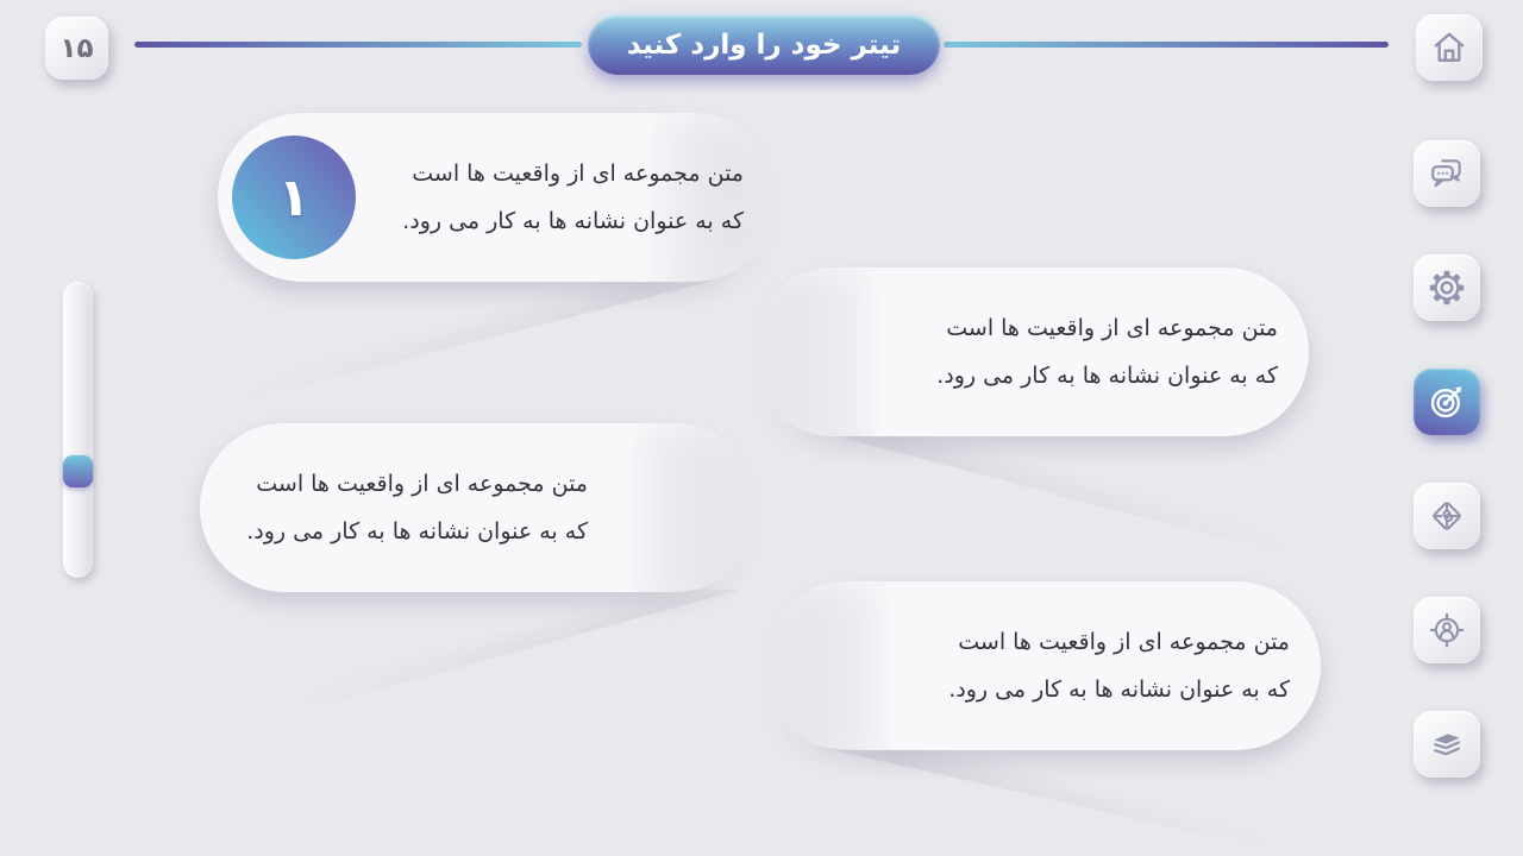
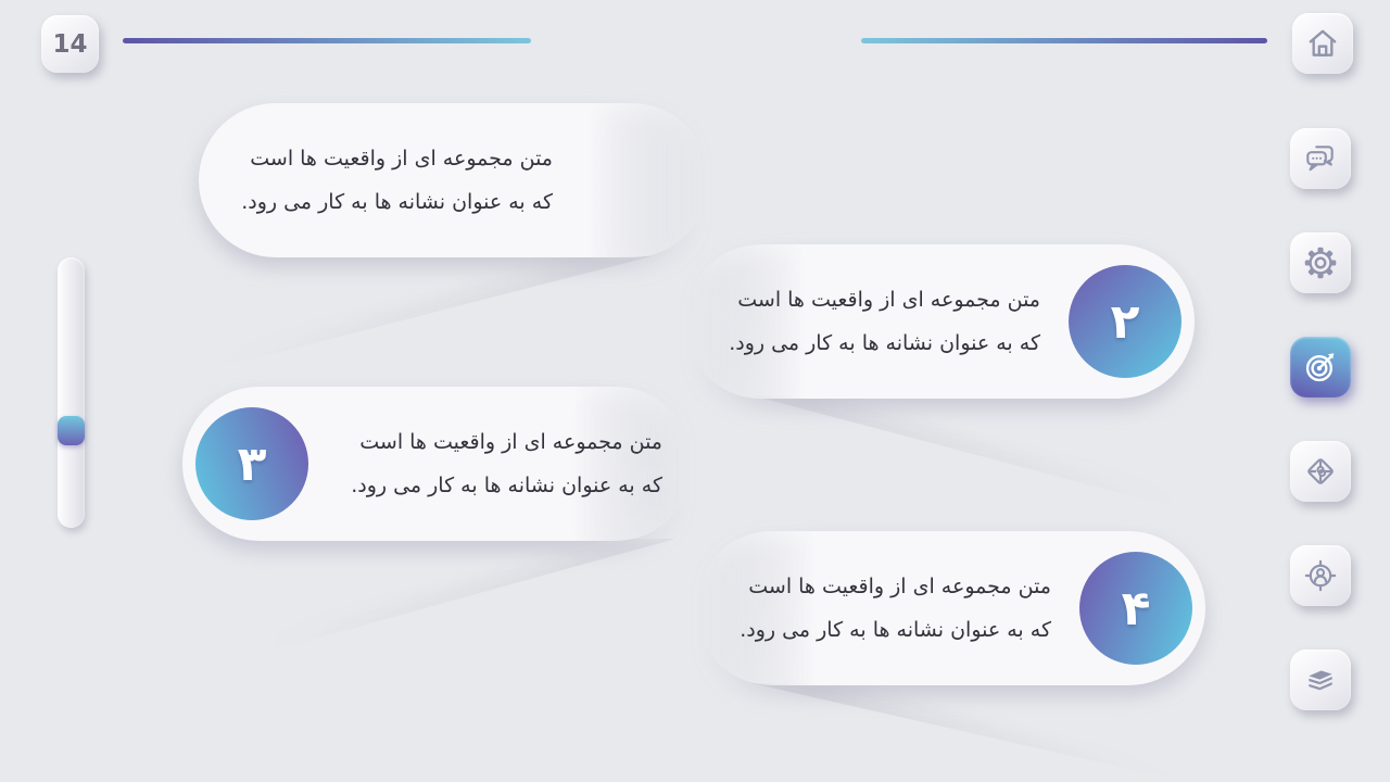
- ۱۵
+ 14
- تیتر خود را وارد کنید
- ۱
  متن مجموعه ای از واقعیت ها است که به عنوان نشانه ها به کار می رود.
  متن مجموعه ای از واقعیت ها است که به عنوان نشانه ها به کار می رود.
+ ۲
+ ۳
  متن مجموعه ای از واقعیت ها است که به عنوان نشانه ها به کار می رود.
  متن مجموعه ای از واقعیت ها است که به عنوان نشانه ها به کار می رود.
+ ۴
